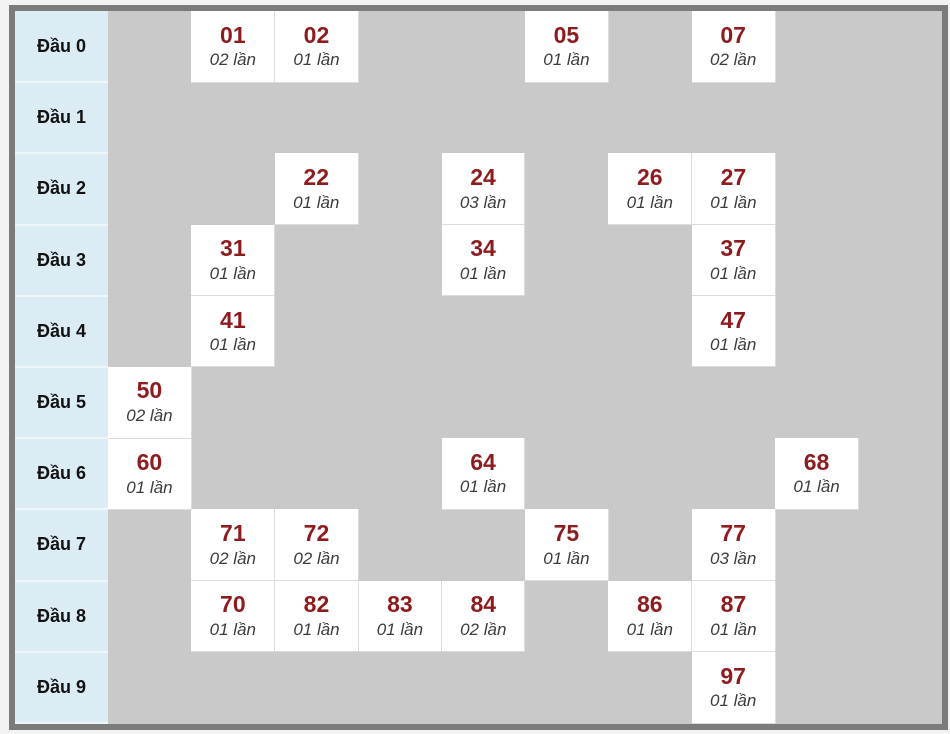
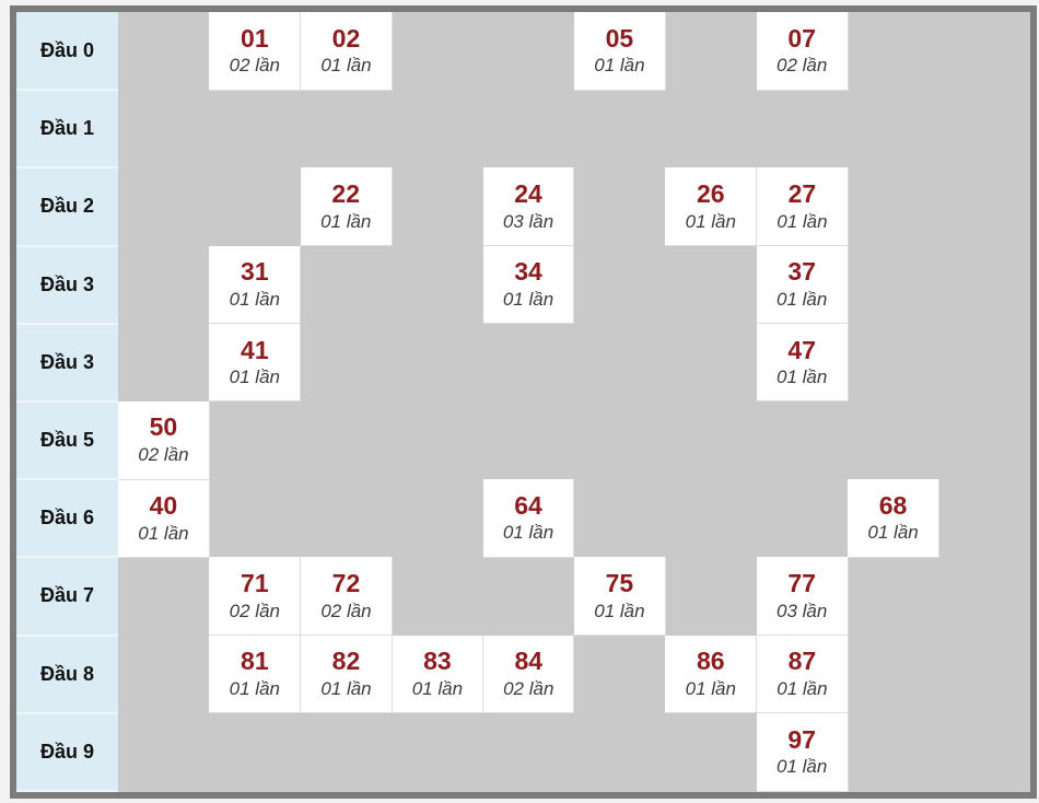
  Đầu 0		0102 lần	0201 lần			0501 lần		0702 lần
  Đầu 1
  Đầu 2			2201 lần		2403 lần		2601 lần	2701 lần
  Đầu 3		3101 lần			3401 lần			3701 lần
- Đầu 4		4101 lần						4701 lần
+ Đầu 3		4101 lần						4701 lần
  Đầu 5	5002 lần
- Đầu 6	6001 lần				6401 lần				6801 lần
+ Đầu 6	4001 lần				6401 lần				6801 lần
  Đầu 7		7102 lần	7202 lần			7501 lần		7703 lần
- Đầu 8		7001 lần	8201 lần	8301 lần	8402 lần		8601 lần	8701 lần
+ Đầu 8		8101 lần	8201 lần	8301 lần	8402 lần		8601 lần	8701 lần
  Đầu 9								9701 lần
